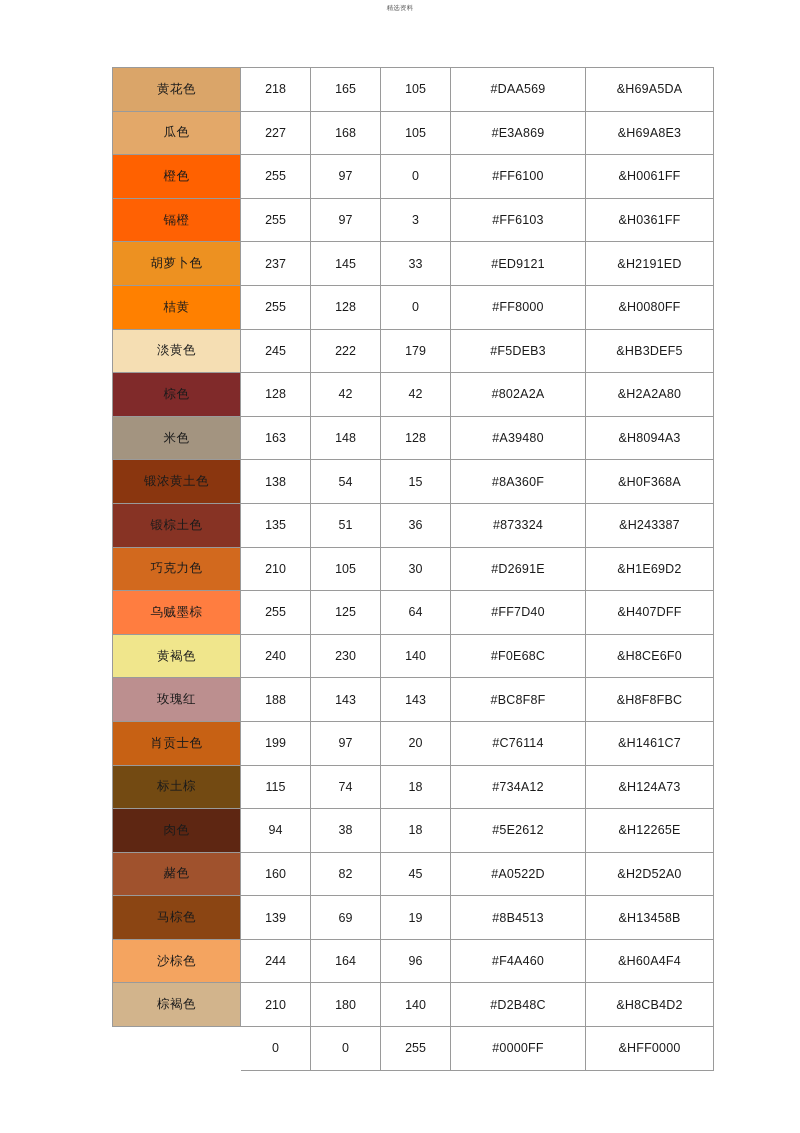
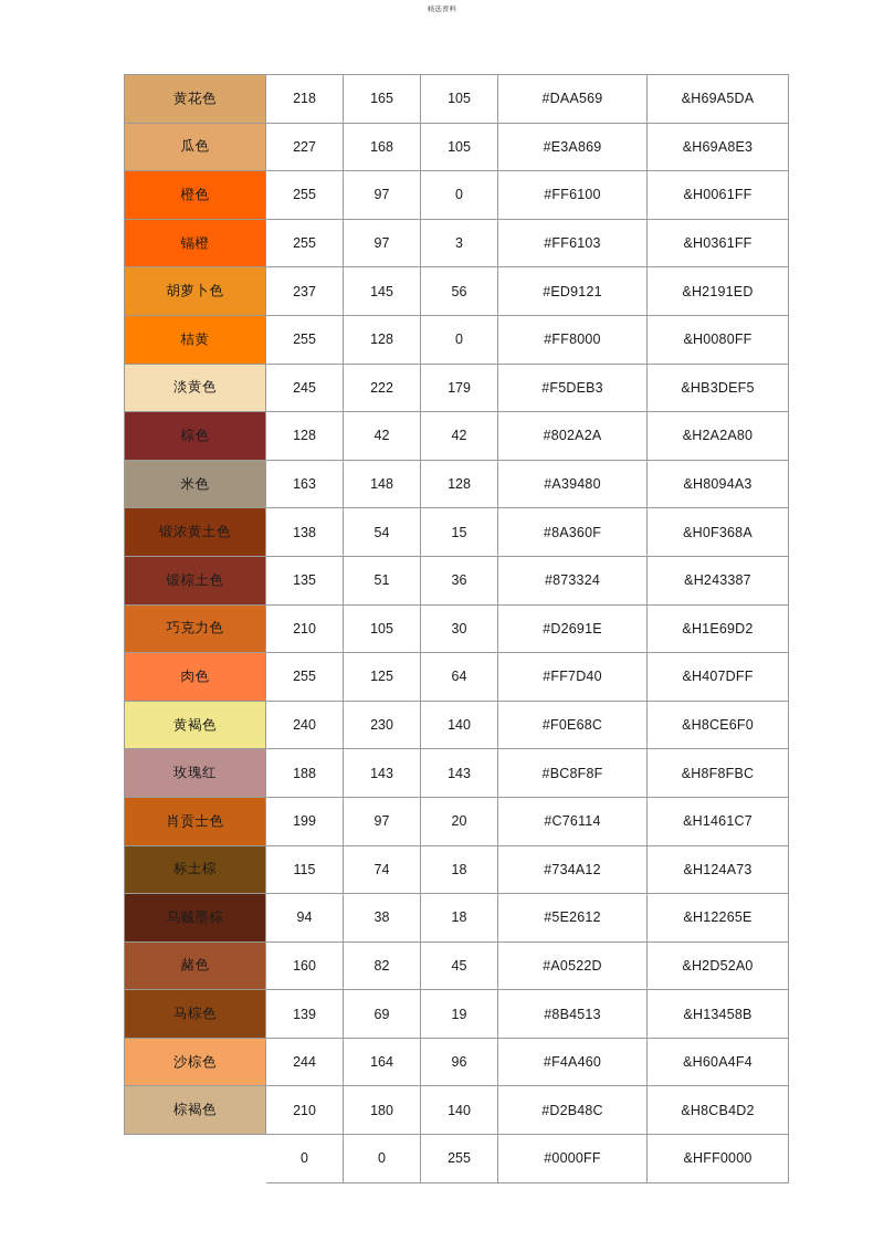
  黄花色	218	165	105	#DAA569	&H69A5DA
  瓜色	227	168	105	#E3A869	&H69A8E3
  橙色	255	97	0	#FF6100	&H0061FF
  镉橙	255	97	3	#FF6103	&H0361FF
- 胡萝卜色	237	145	33	#ED9121	&H2191ED
+ 胡萝卜色	237	145	56	#ED9121	&H2191ED
  桔黄	255	128	0	#FF8000	&H0080FF
  淡黄色	245	222	179	#F5DEB3	&HB3DEF5
  棕色	128	42	42	#802A2A	&H2A2A80
  米色	163	148	128	#A39480	&H8094A3
  锻浓黄土色	138	54	15	#8A360F	&H0F368A
  锻棕土色	135	51	36	#873324	&H243387
  巧克力色	210	105	30	#D2691E	&H1E69D2
- 乌贼墨棕	255	125	64	#FF7D40	&H407DFF
+ 肉色	255	125	64	#FF7D40	&H407DFF
  黄褐色	240	230	140	#F0E68C	&H8CE6F0
  玫瑰红	188	143	143	#BC8F8F	&H8F8FBC
  肖贡士色	199	97	20	#C76114	&H1461C7
  标土棕	115	74	18	#734A12	&H124A73
- 肉色	94	38	18	#5E2612	&H12265E
+ 乌贼墨棕	94	38	18	#5E2612	&H12265E
  赭色	160	82	45	#A0522D	&H2D52A0
  马棕色	139	69	19	#8B4513	&H13458B
  沙棕色	244	164	96	#F4A460	&H60A4F4
  棕褐色	210	180	140	#D2B48C	&H8CB4D2
  	0	0	255	#0000FF	&HFF0000
